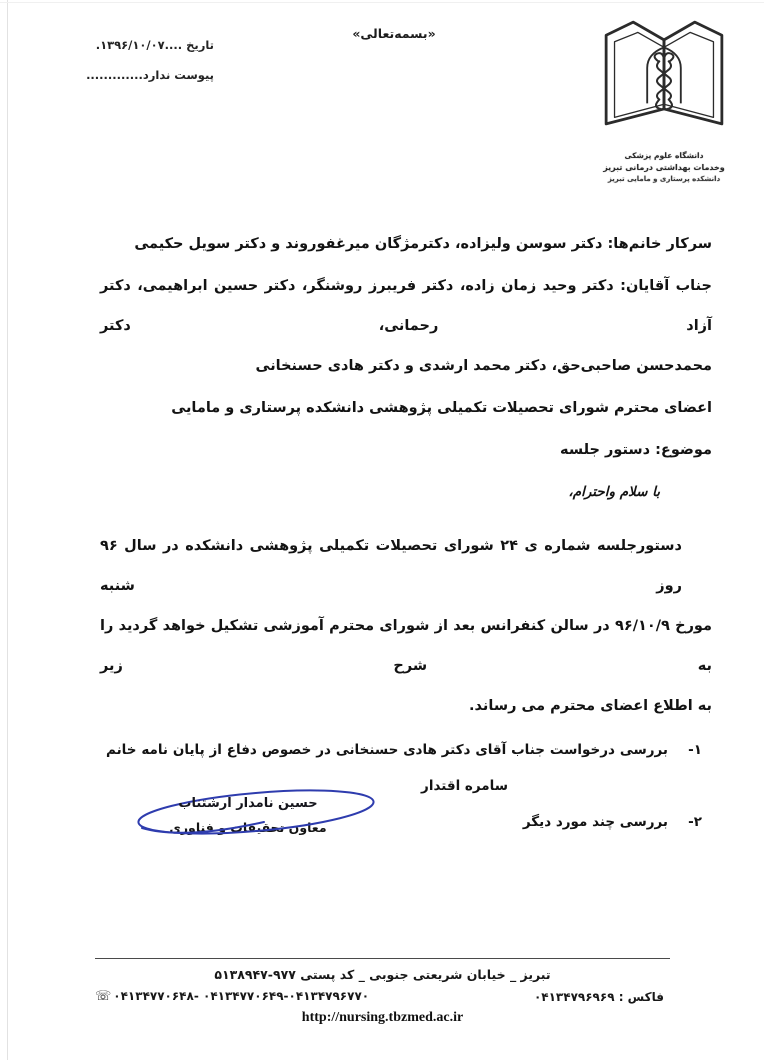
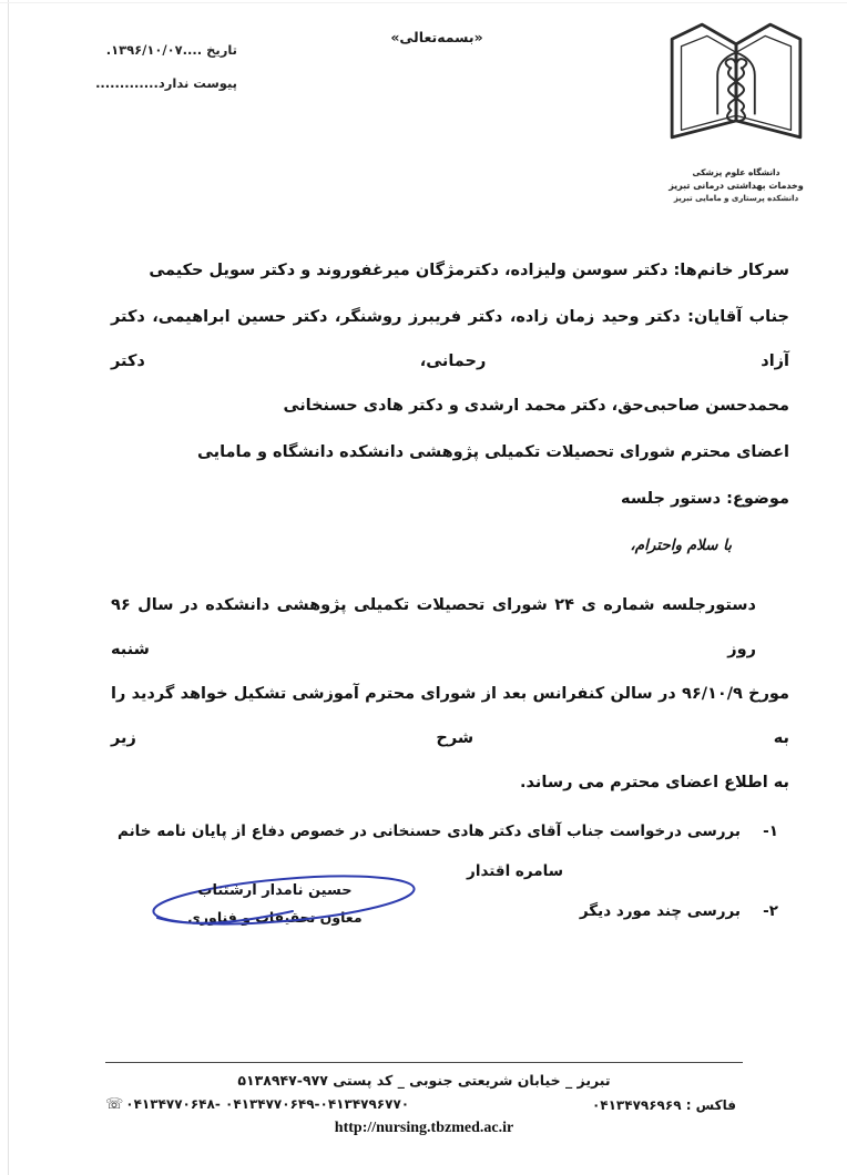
  تاریخ ....۱۳۹۶/۱۰/۰۷.
  پیوست ندارد.............
  «بسمه‌تعالی»
  دانشگاه علوم پزشکی
  وخدمات بهداشتی درمانی تبریز
  دانشکده پرستاری و مامایی تبریز
  سرکار خانم‌ها: دکتر سوسن ولیزاده، دکترمژگان میرغفوروند و دکتر سویل حکیمی
  جناب آقایان: دکتر وحید زمان زاده، دکتر فریبرز روشنگر، دکتر حسین ابراهیمی، دکتر آزاد رحمانی، دکتر
  محمدحسن صاحبی‌حق، دکتر محمد ارشدی و دکتر هادی حسنخانی
- اعضای محترم شورای تحصیلات تکمیلی پژوهشی دانشکده پرستاری و مامایی
+ اعضای محترم شورای تحصیلات تکمیلی پژوهشی دانشکده دانشگاه و مامایی
  موضوع: دستور جلسه
  با سلام واحترام،
  دستورجلسه شماره ی ۲۴ شورای تحصیلات تکمیلی پژوهشی دانشکده در سال ۹۶ روز شنبه
  مورخ ۹۶/۱۰/۹ در سالن کنفرانس بعد از شورای محترم آموزشی تشکیل خواهد گردید را به شرح زیر
  به اطلاع اعضای محترم می رساند.
  ۱-
  بررسی درخواست جناب آقای دکتر هادی حسنخانی در خصوص دفاع از پایان نامه خانم
  سامره اقتدار
  ۲-
  بررسی چند مورد دیگر
  حسین نامدار ارشتناب
  معاوحقیقا و فناوری
  تبریز _ خیابان شریعتی جنوبی _ کد پستی ۵۱۳۸۹۴۷-۹۷۷
  ☏ ۰۴۱۳۴۷۷۰۶۴۸- ۰۴۱۳۴۷۷۰۶۴۹-۰۴۱۳۴۷۹۶۷۷۰
  فاکس : ۰۴۱۳۴۷۹۶۹۶۹
  http://nursing.tbzmed.ac.ir
